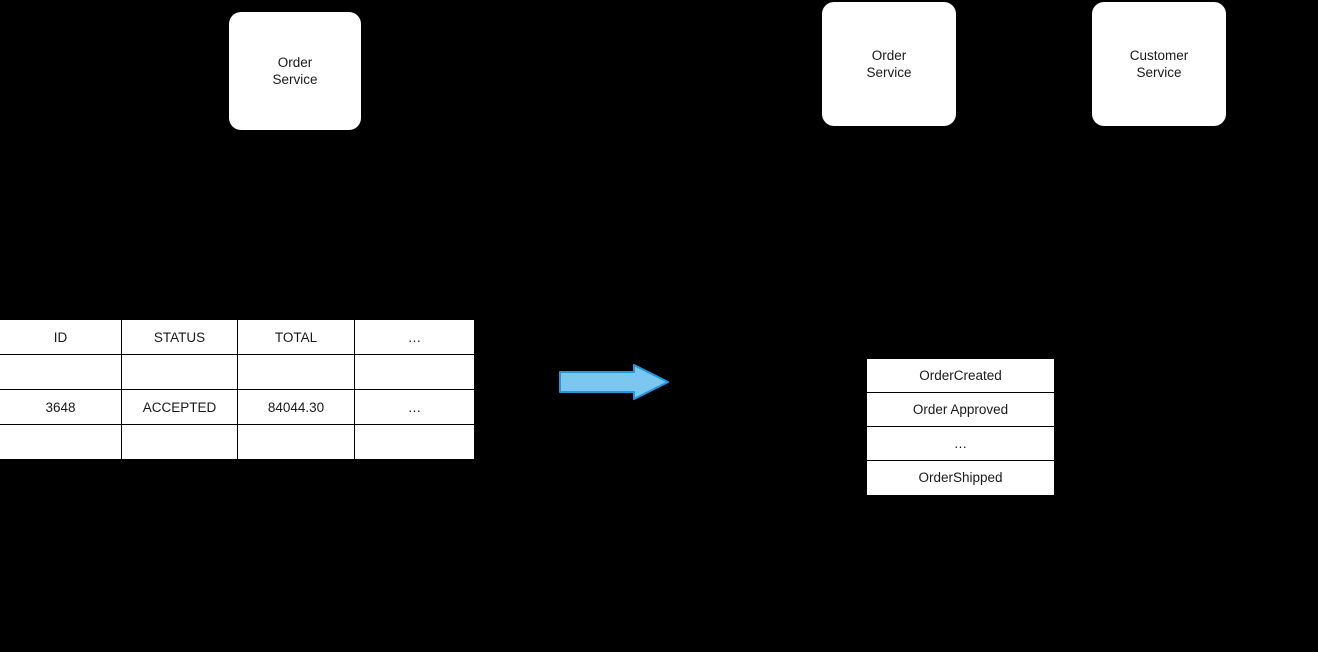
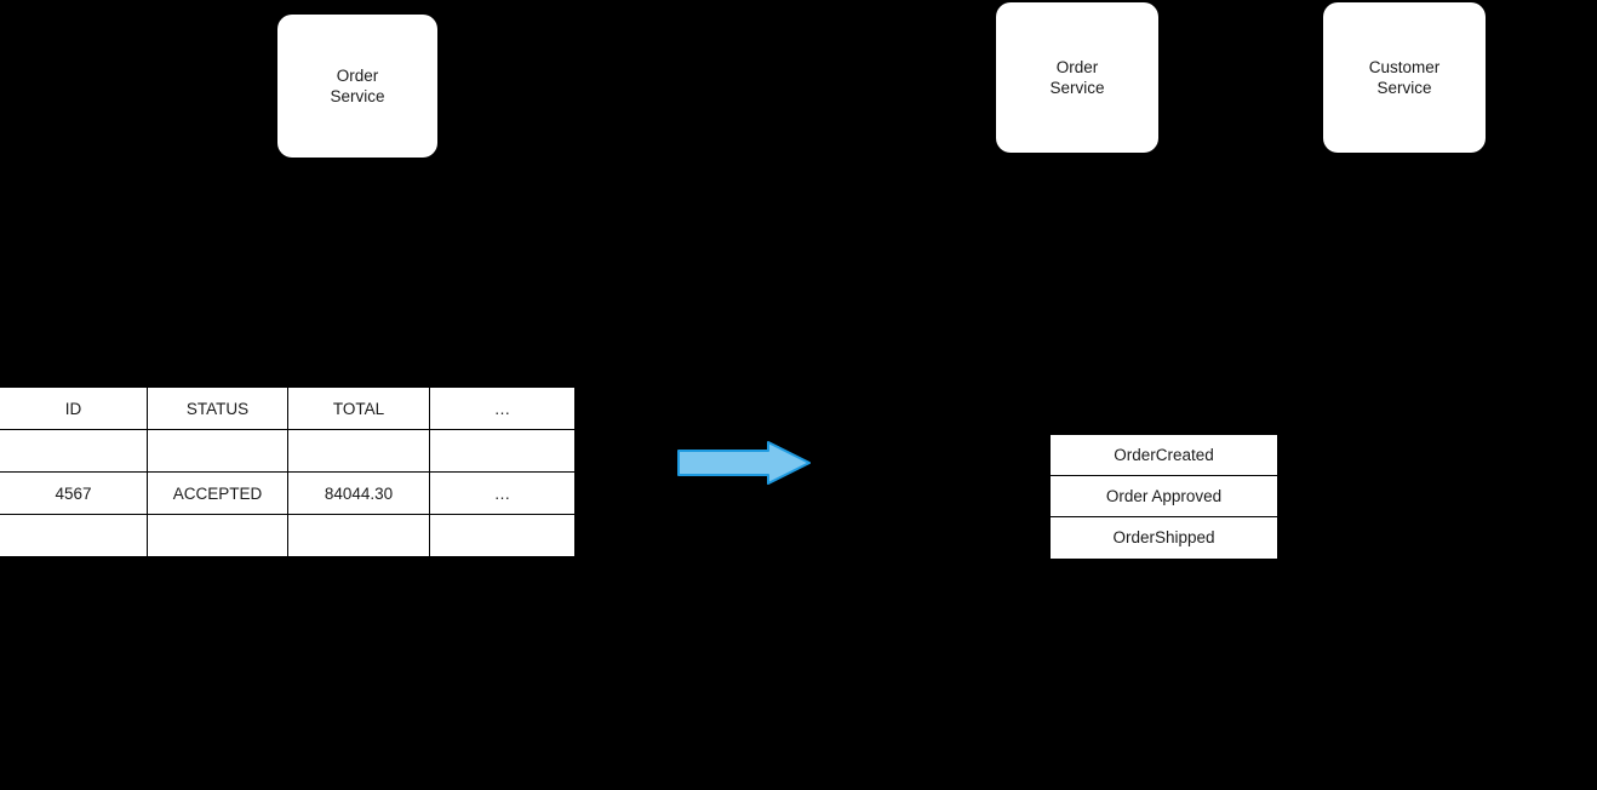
  Order
  Service
  Order
  Service
  Customer
  Service
  ID	STATUS	TOTAL	…
- 3648	ACCEPTED	84044.30	…
+ 4567	ACCEPTED	84044.30	…
  OrderCreated
  Order Approved
- …
  OrderShipped
